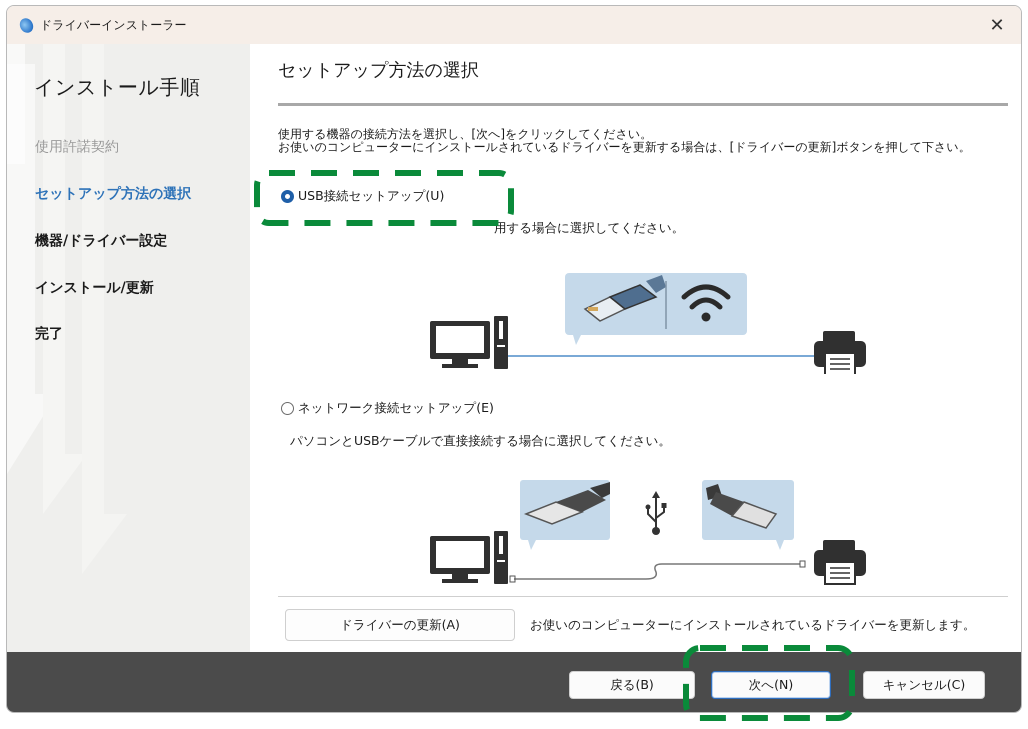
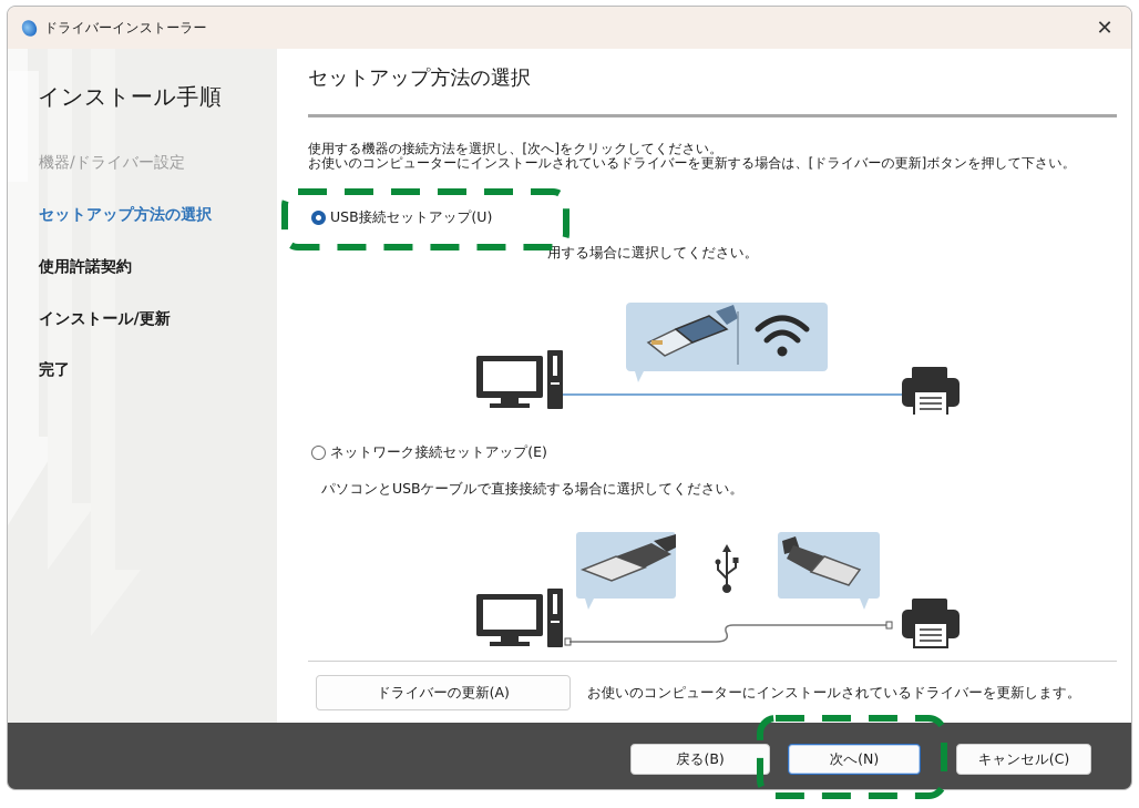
  ドライバーインストーラー
  ✕
  インストール手順
- 使用許諾契約
+ 機器/ドライバー設定
  セットアップ方法の選択
- 機器/ドライバー設定
+ 使用許諾契約
  インストール/更新
  完了
  セットアップ方法の選択
  使用する機器の接続方法を選択し、[次へ]をクリックしてください。
  お使いのコンピューターにインストールされているドライバーを更新する場合は、[ドライバーの更新]ボタンを押して下さい。
  USB接続セットアップ(U)
  用する場合に選択してください。
  ネットワーク接続セットアップ(E)
  パソコンとUSBケーブルで直接接続する場合に選択してください。
  ドライバーの更新(A)
  お使いのコンピューターにインストールされているドライバーを更新します。
  戻る(B)
  次へ(N)
  キャンセル(C)
